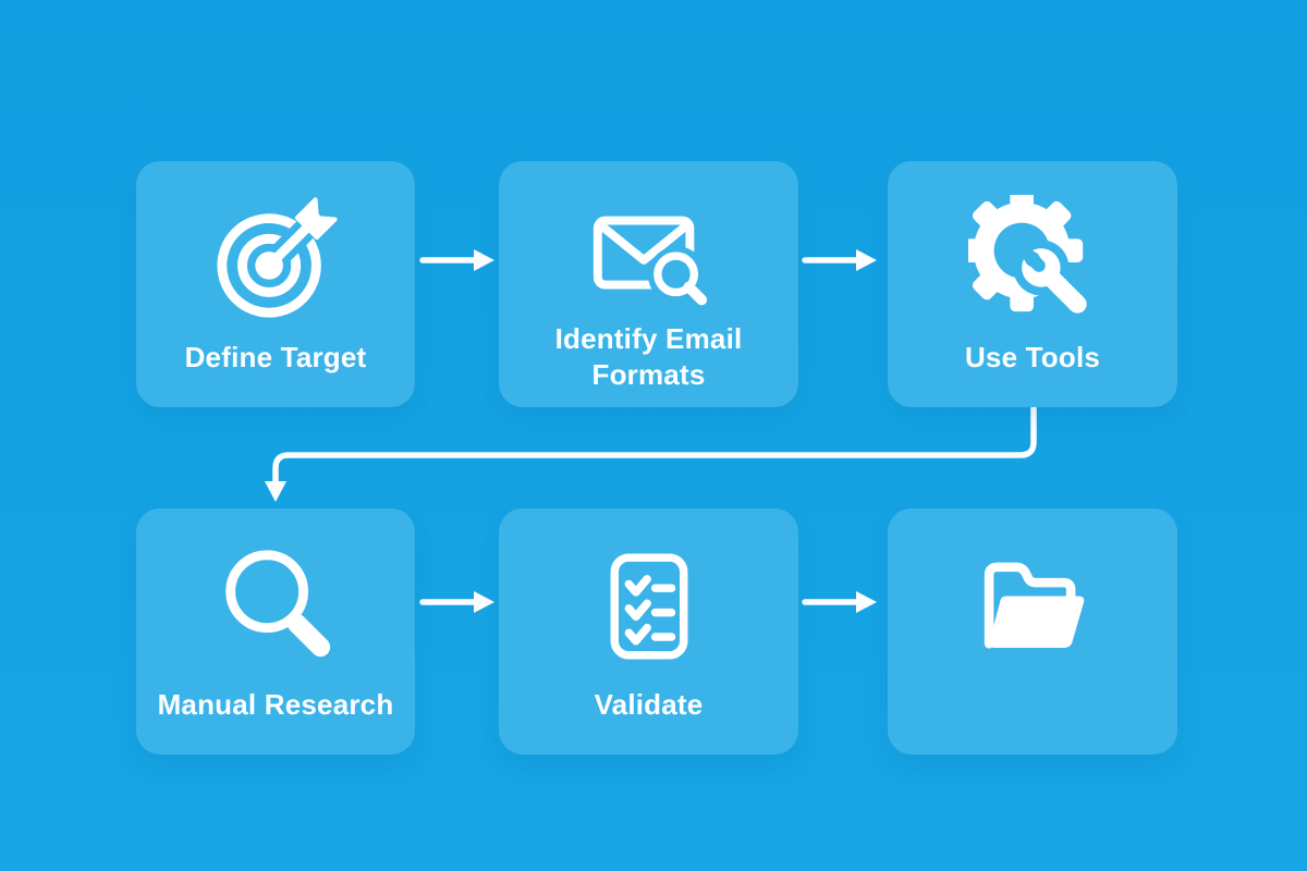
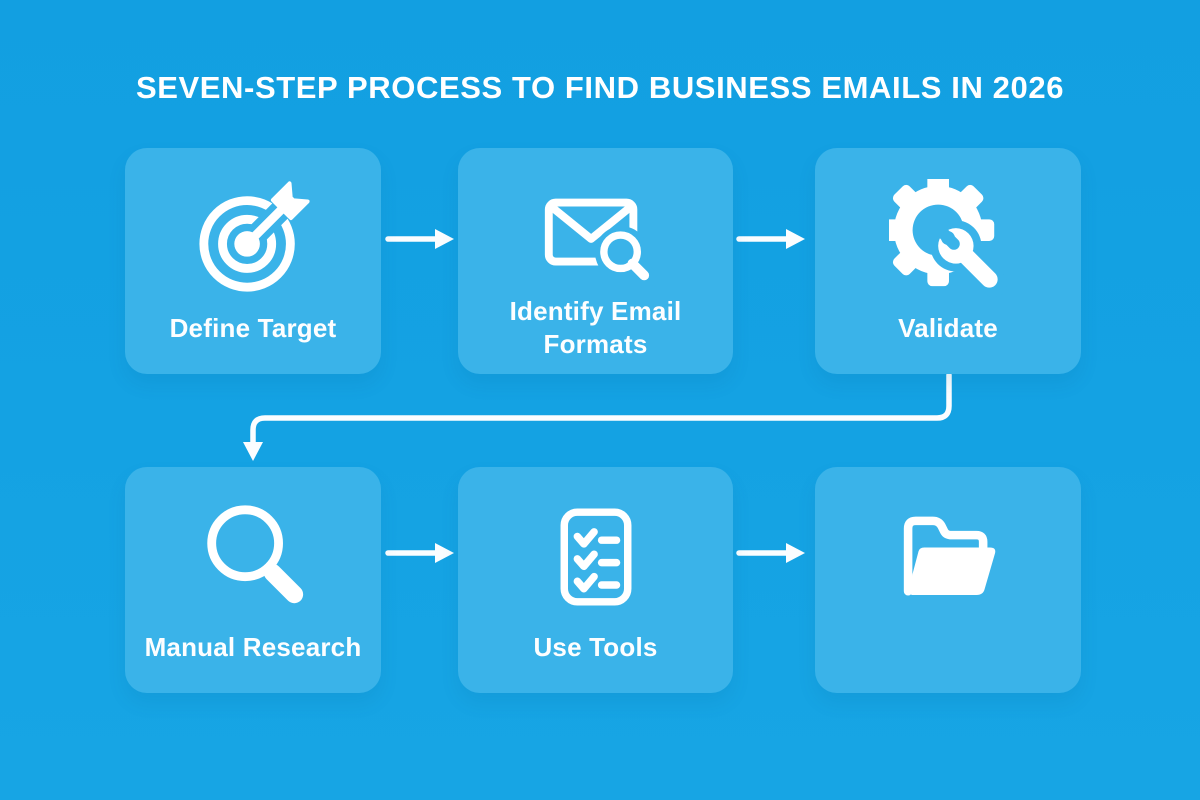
+ SEVEN-STEP PROCESS TO FIND BUSINESS EMAILS IN 2026
  Define Target
  Identify Email Formats
- Use Tools
+ Validate
  Manual Research
- Validate
+ Use Tools
